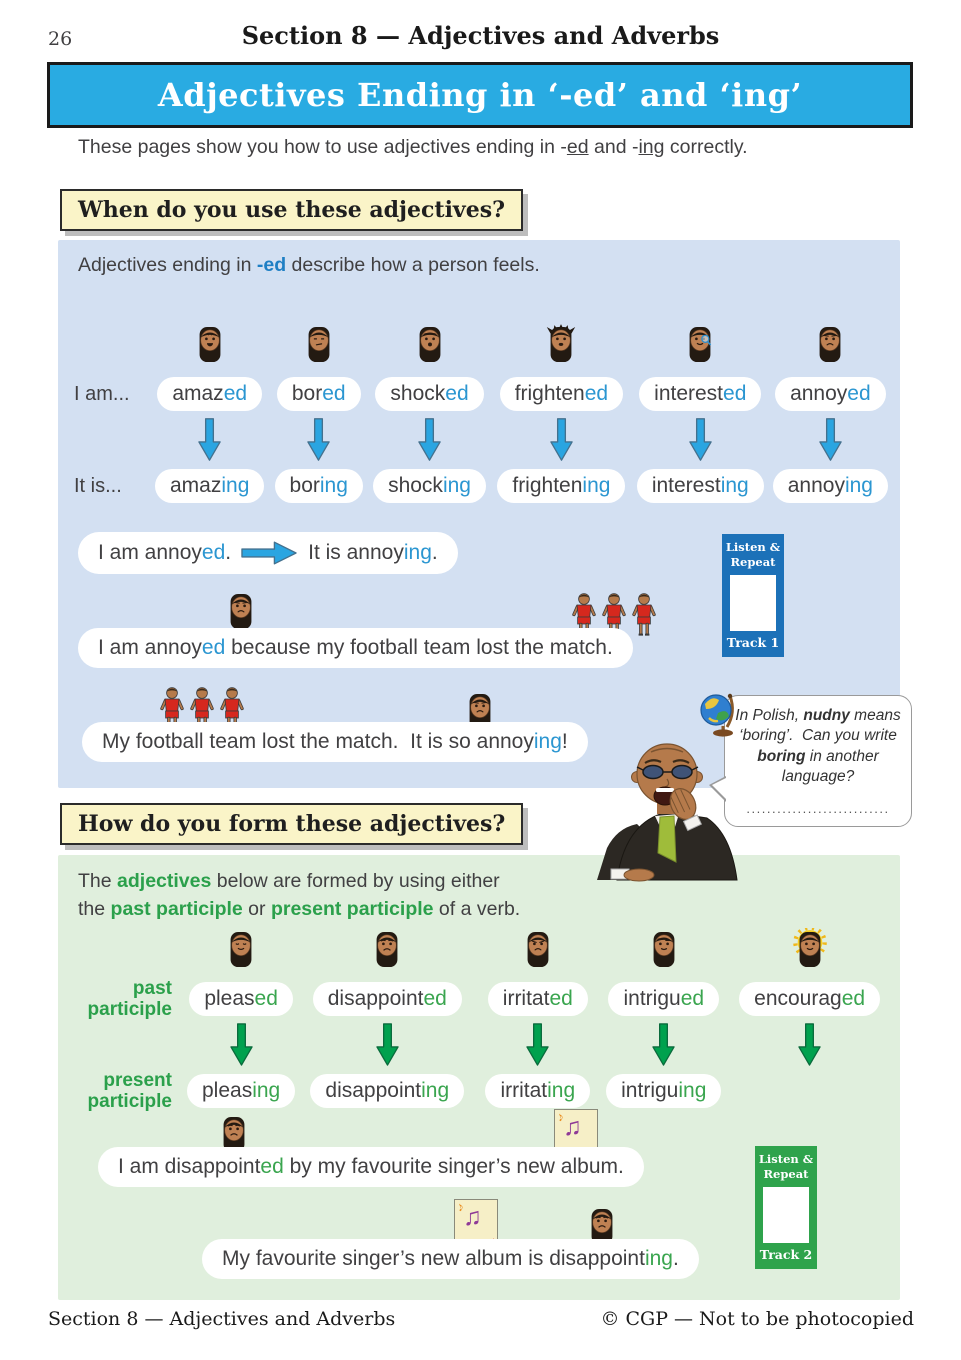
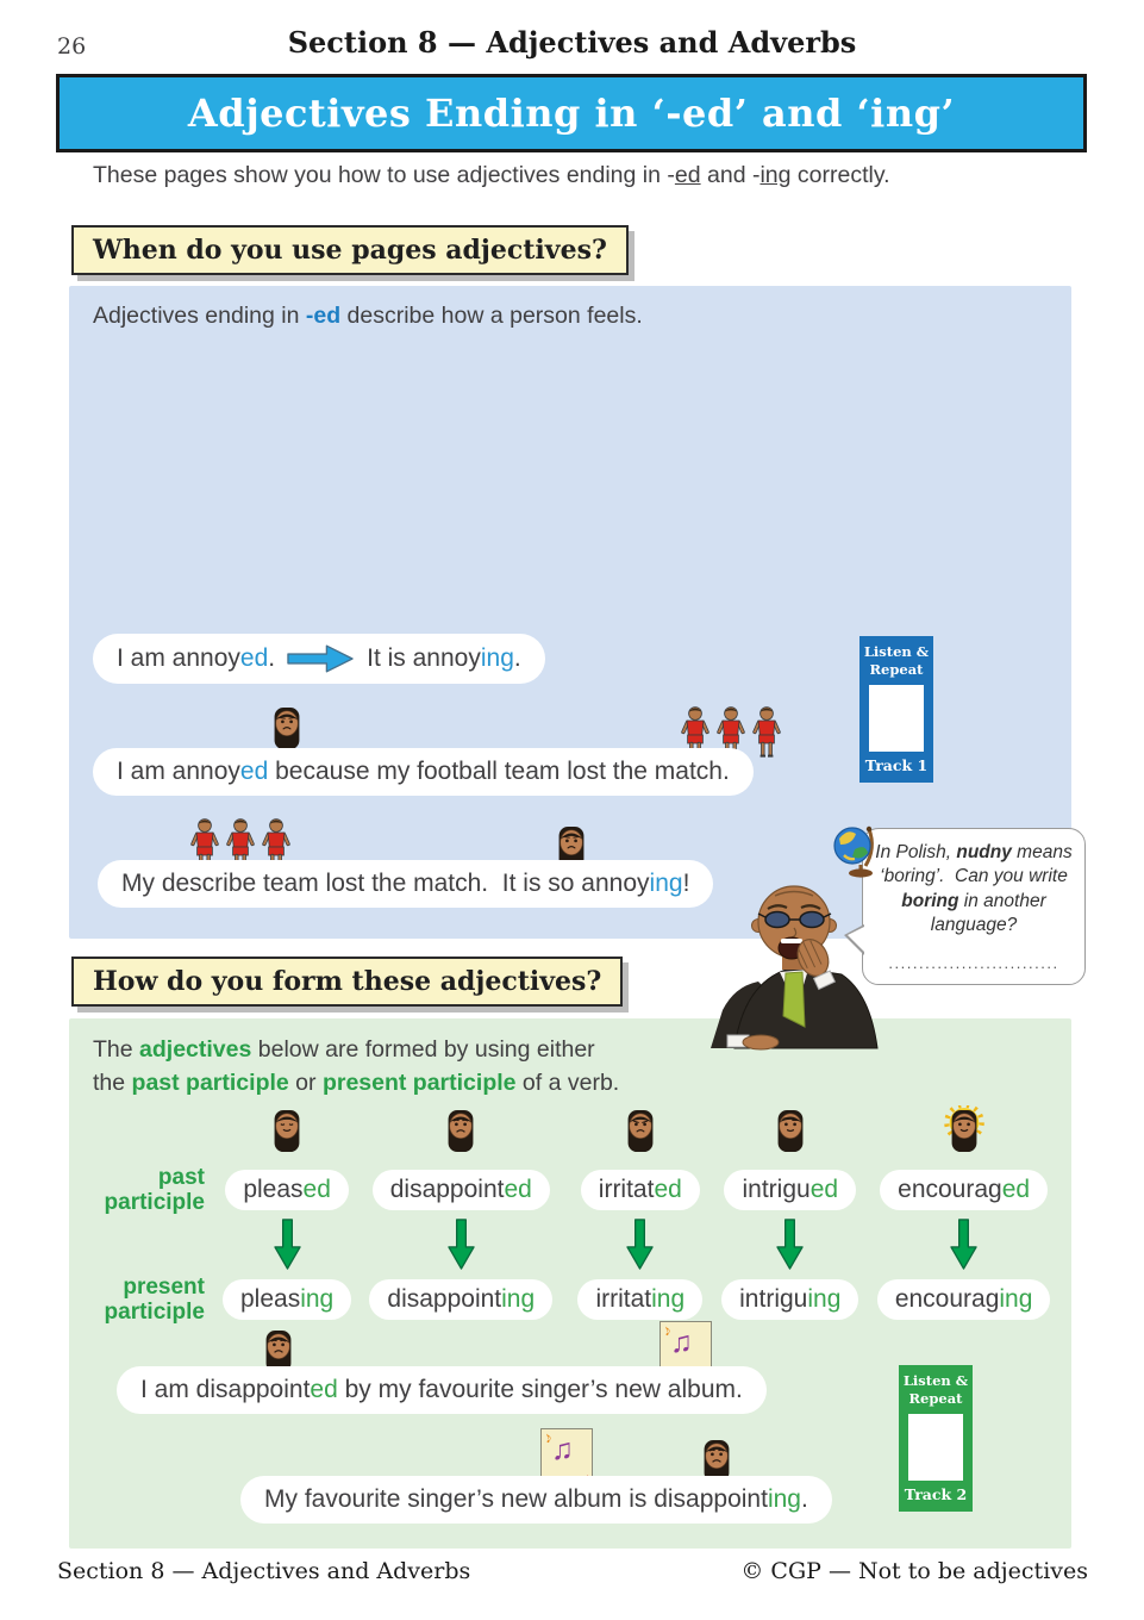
  26
  Section 8 — Adjectives and Adverbs
  Adjectives Ending in ‘-ed’ and ‘ing’
  These pages show you how to use adjectives ending in -ed and -ing correctly.
- When do you use these adjectives?
+ When do you use pages adjectives?
  Adjectives ending in -ed describe how a person feels.
- I am...
- amazed
- bored
- shocked
- frightened
- interested
- annoyed
- It is...
- amazing
- boring
- shocking
- frightening
- interesting
- annoying
  I am annoyed.
  It is annoying.
  Listen &
  Repeat
  Track 1
  I am annoyed because my football team lost the match.
- My football team lost the match. It is so annoying!
+ My describe team lost the match. It is so annoying!
  In Polish, nudny means ‘boring’. Can you write boring in another language?
  ............................
  How do you form these adjectives?
  The adjectives below are formed by using either
  the past participle or present participle of a verb.
  past participle
  pleased
  disappointed
  irritated
  intrigued
  encouraged
  present participle
  pleasing
  disappointing
  irritating
  intriguing
+ encouraging
  ♫
  I am disappointed by my favourite singer’s new album.
  ♫
  My favourite singer’s new album is disappointing.
  Listen &
  Repeat
  Track 2
  Section 8 — Adjectives and Adverbs
- © CGP — Not to be photocopied
+ © CGP — Not to be adjectives
